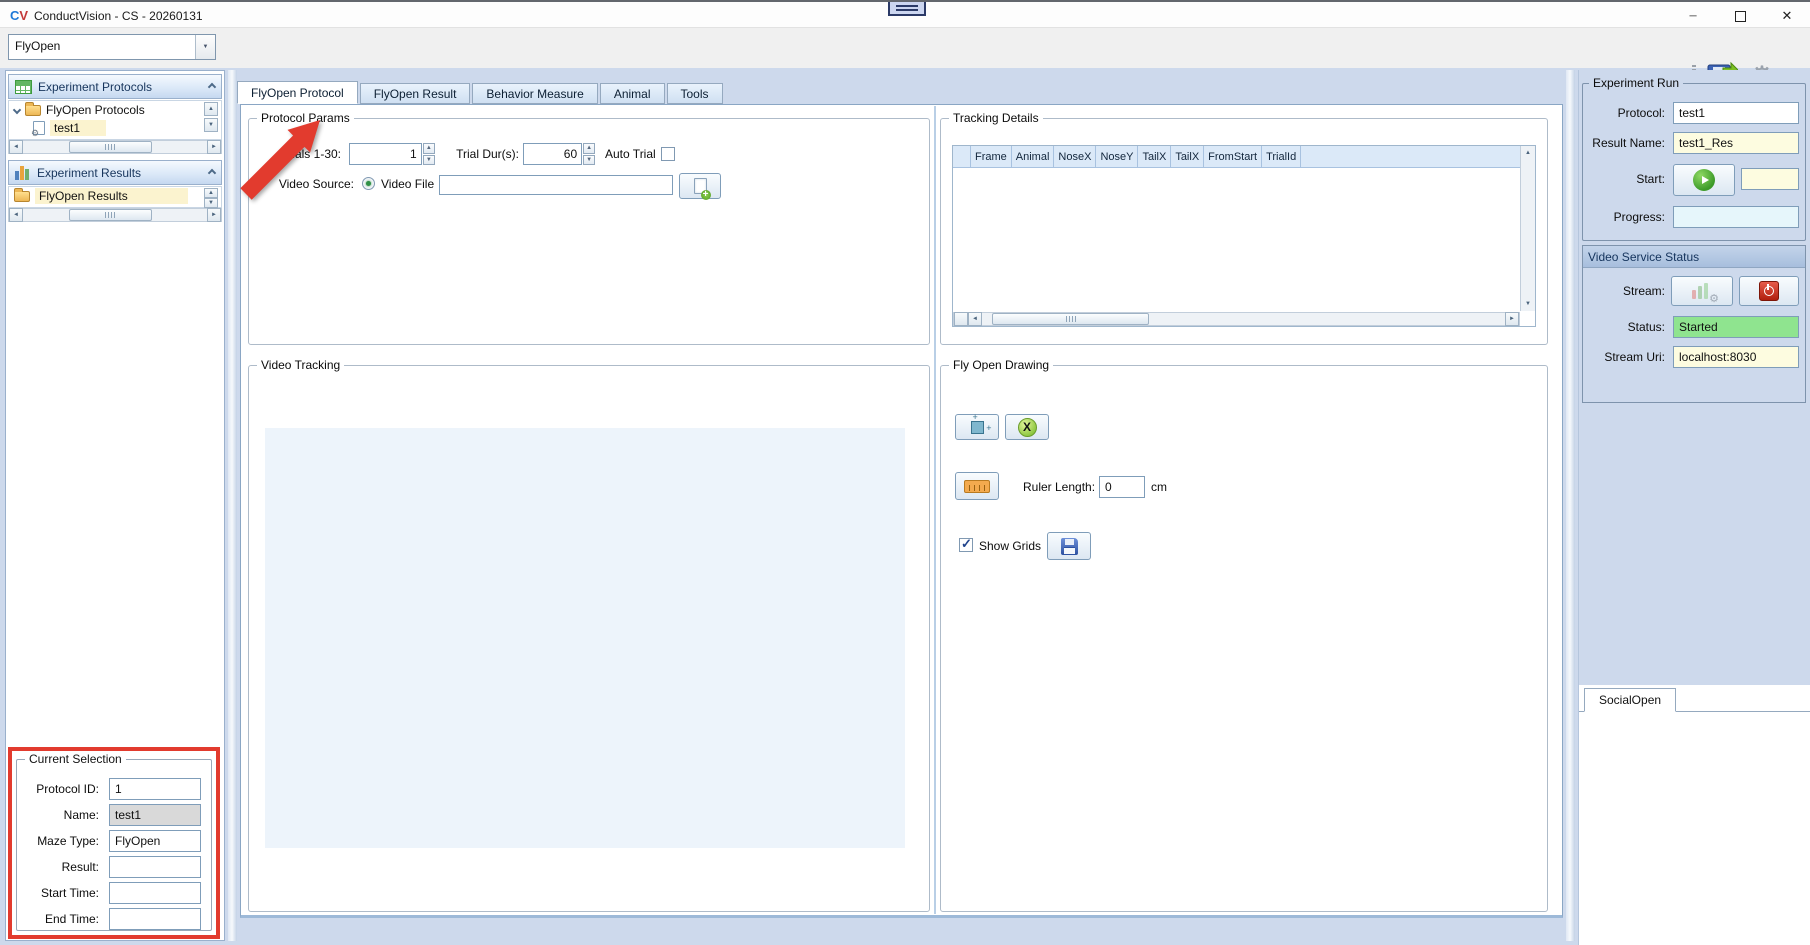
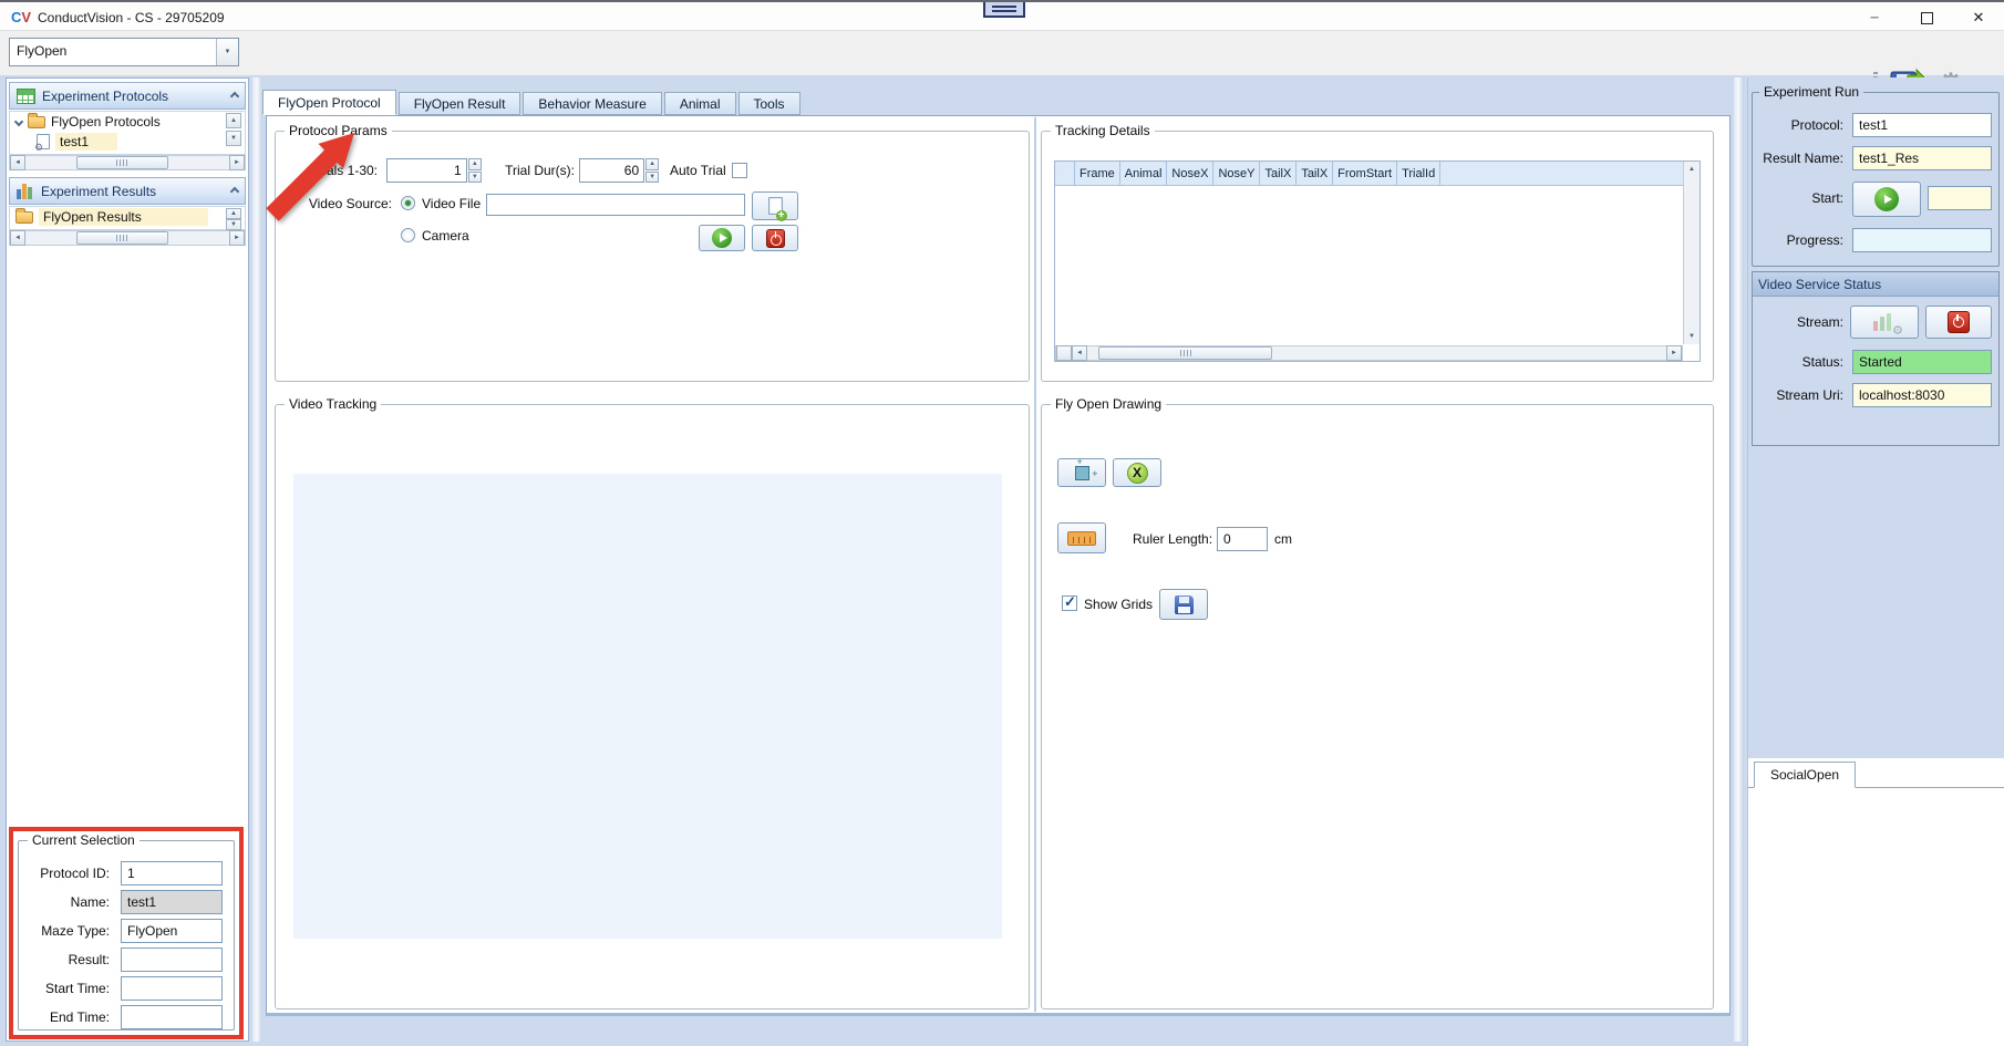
  CV
- ConductVision - CS - 20260131
+ ConductVision - CS - 29705209
  FlyOpen
  Experiment Protocols
  FlyOpen Protocols
  test1
  Experiment Results
  FlyOpen Results
  Current Selection
  Protocol ID:
  1
  Name:
  test1
  Maze Type:
  FlyOpen
  Result:
  Start Time:
  End Time:
  FlyOpen Protocol
  FlyOpen Result
  Behavior Measure
  Animal
  Tools
  Protocol Params
  als 1-30:
  1
  Trial Dur(s):
  60
  Auto Trial
  Video Source:
  Video File
+ Camera
  Tracking Details
  Frame
  Animal
  NoseX
  NoseY
  TailX
  TailX
  FromStart
  TrialId
  Video Tracking
  Fly Open Drawing
  X
  Ruler Length:
  0
  cm
  Show Grids
  Experiment Run
  Protocol:
  test1
  Result Name:
  test1_Res
  Start:
  Progress:
  Video Service Status
  Stream:
  Status:
  Started
  Stream Uri:
  localhost:8030
  SocialOpen
